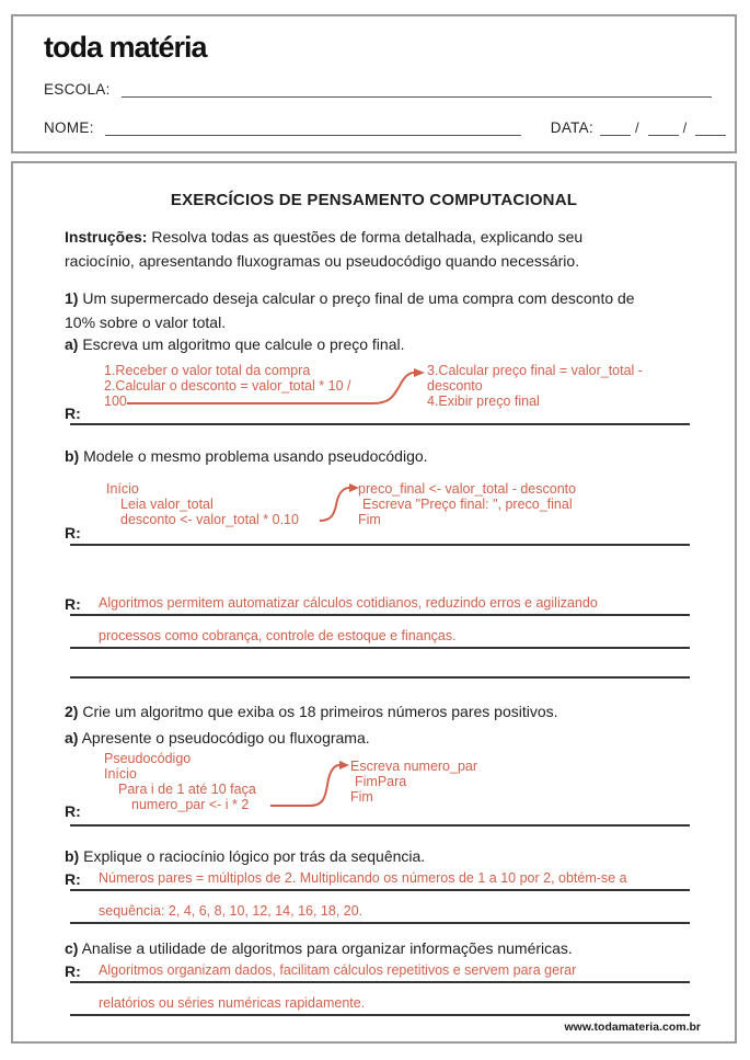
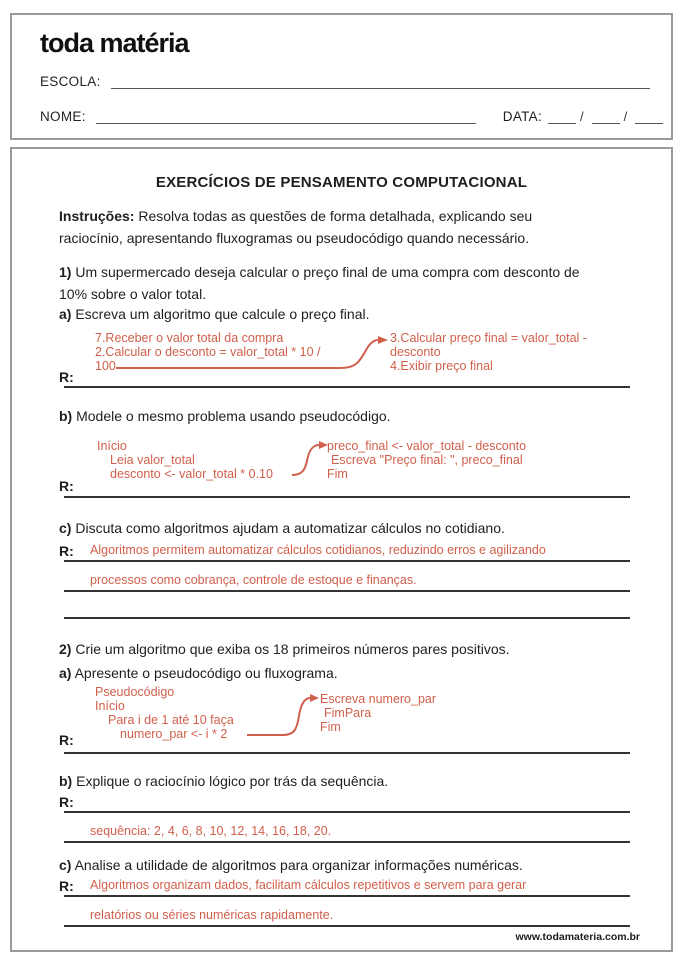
  toda matéria
  ESCOLA:
  NOME:
  DATA:
  /
  /
  EXERCÍCIOS DE PENSAMENTO COMPUTACIONAL
  Instruções: Resolva todas as questões de forma detalhada, explicando seu raciocínio, apresentando fluxogramas ou pseudocódigo quando necessário.
  1) Um supermercado deseja calcular o preço final de uma compra com desconto de 10% sobre o valor total.
  a) Escreva um algoritmo que calcule o preço final.
- 1.Receber o valor total da compra
+ 7.Receber o valor total da compra
  2.Calcular o desconto = valor_total * 10 /
  100
  3.Calcular preço final = valor_total -
  desconto
  4.Exibir preço final
  R:
  b) Modele o mesmo problema usando pseudocódigo.
  Início
  Leia valor_total
  desconto <- valor_total * 0.10
  preco_final <- valor_total - desconto
  Escreva "Preço final: ", preco_final
  Fim
  R:
+ c) Discuta como algoritmos ajudam a automatizar cálculos no cotidiano.
  R:
  Algoritmos permitem automatizar cálculos cotidianos, reduzindo erros e agilizando
  processos como cobrança, controle de estoque e finanças.
  2) Crie um algoritmo que exiba os 18 primeiros números pares positivos.
  a) Apresente o pseudocódigo ou fluxograma.
  Pseudocódigo
  Início
  Para i de 1 até 10 faça
  numero_par <- i * 2
  Escreva numero_par
  FimPara
  Fim
  R:
  b) Explique o raciocínio lógico por trás da sequência.
  R:
- Números pares = múltiplos de 2. Multiplicando os números de 1 a 10 por 2, obtém-se a
  sequência: 2, 4, 6, 8, 10, 12, 14, 16, 18, 20.
  c) Analise a utilidade de algoritmos para organizar informações numéricas.
  R:
  Algoritmos organizam dados, facilitam cálculos repetitivos e servem para gerar
  relatórios ou séries numéricas rapidamente.
  www.todamateria.com.br
